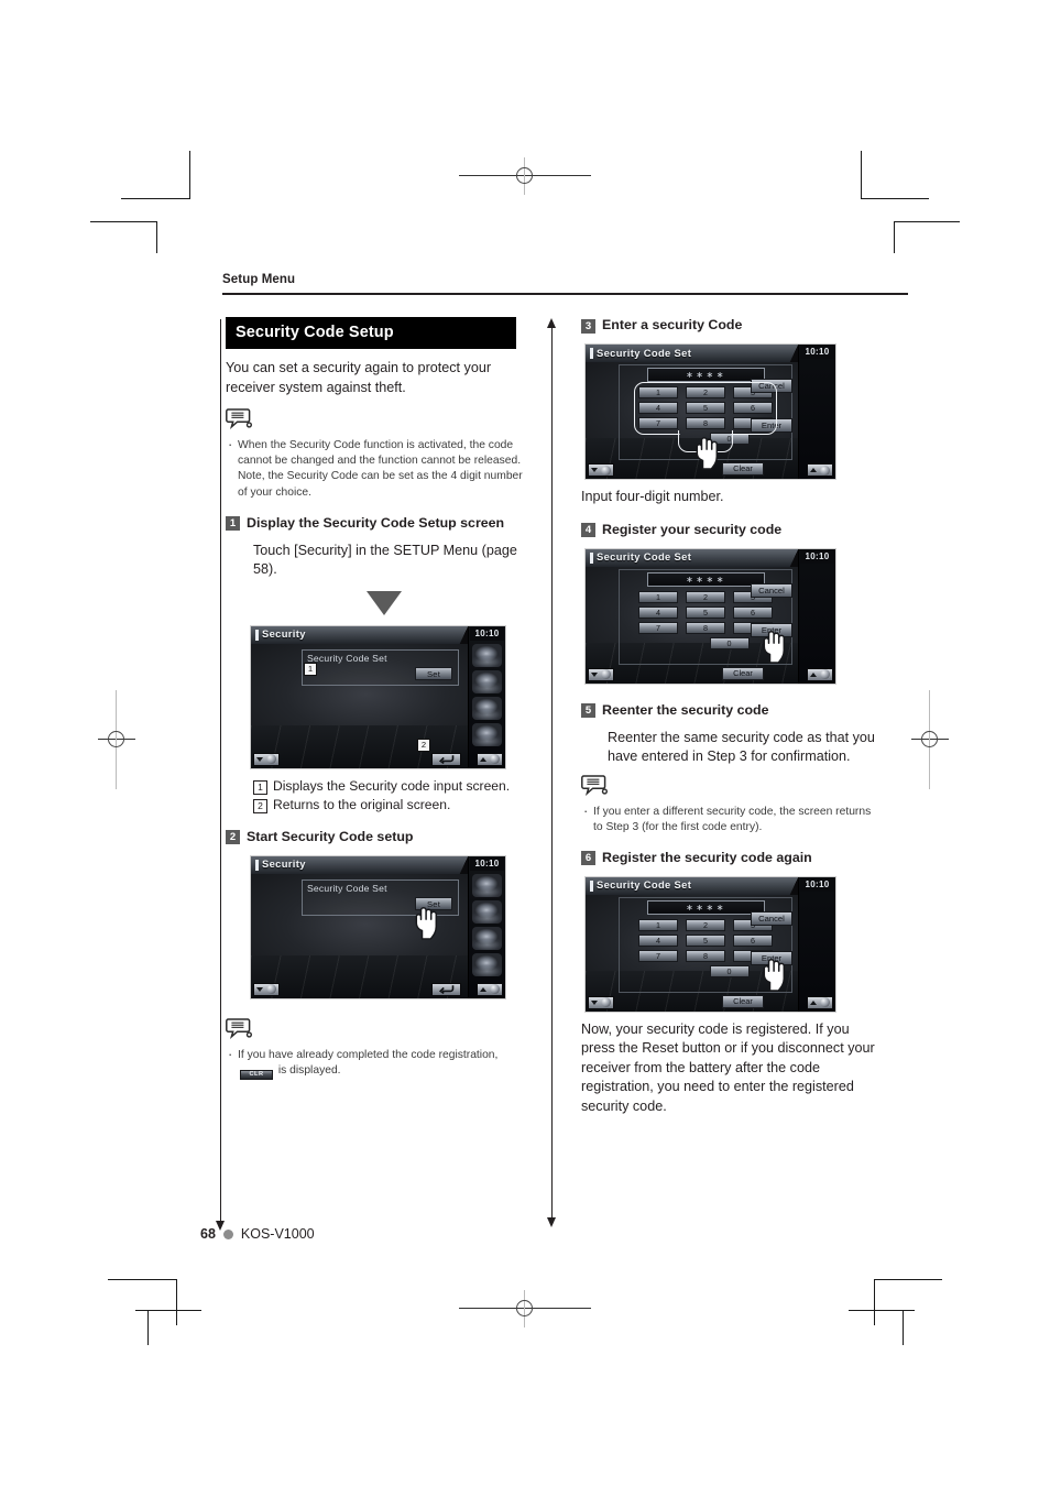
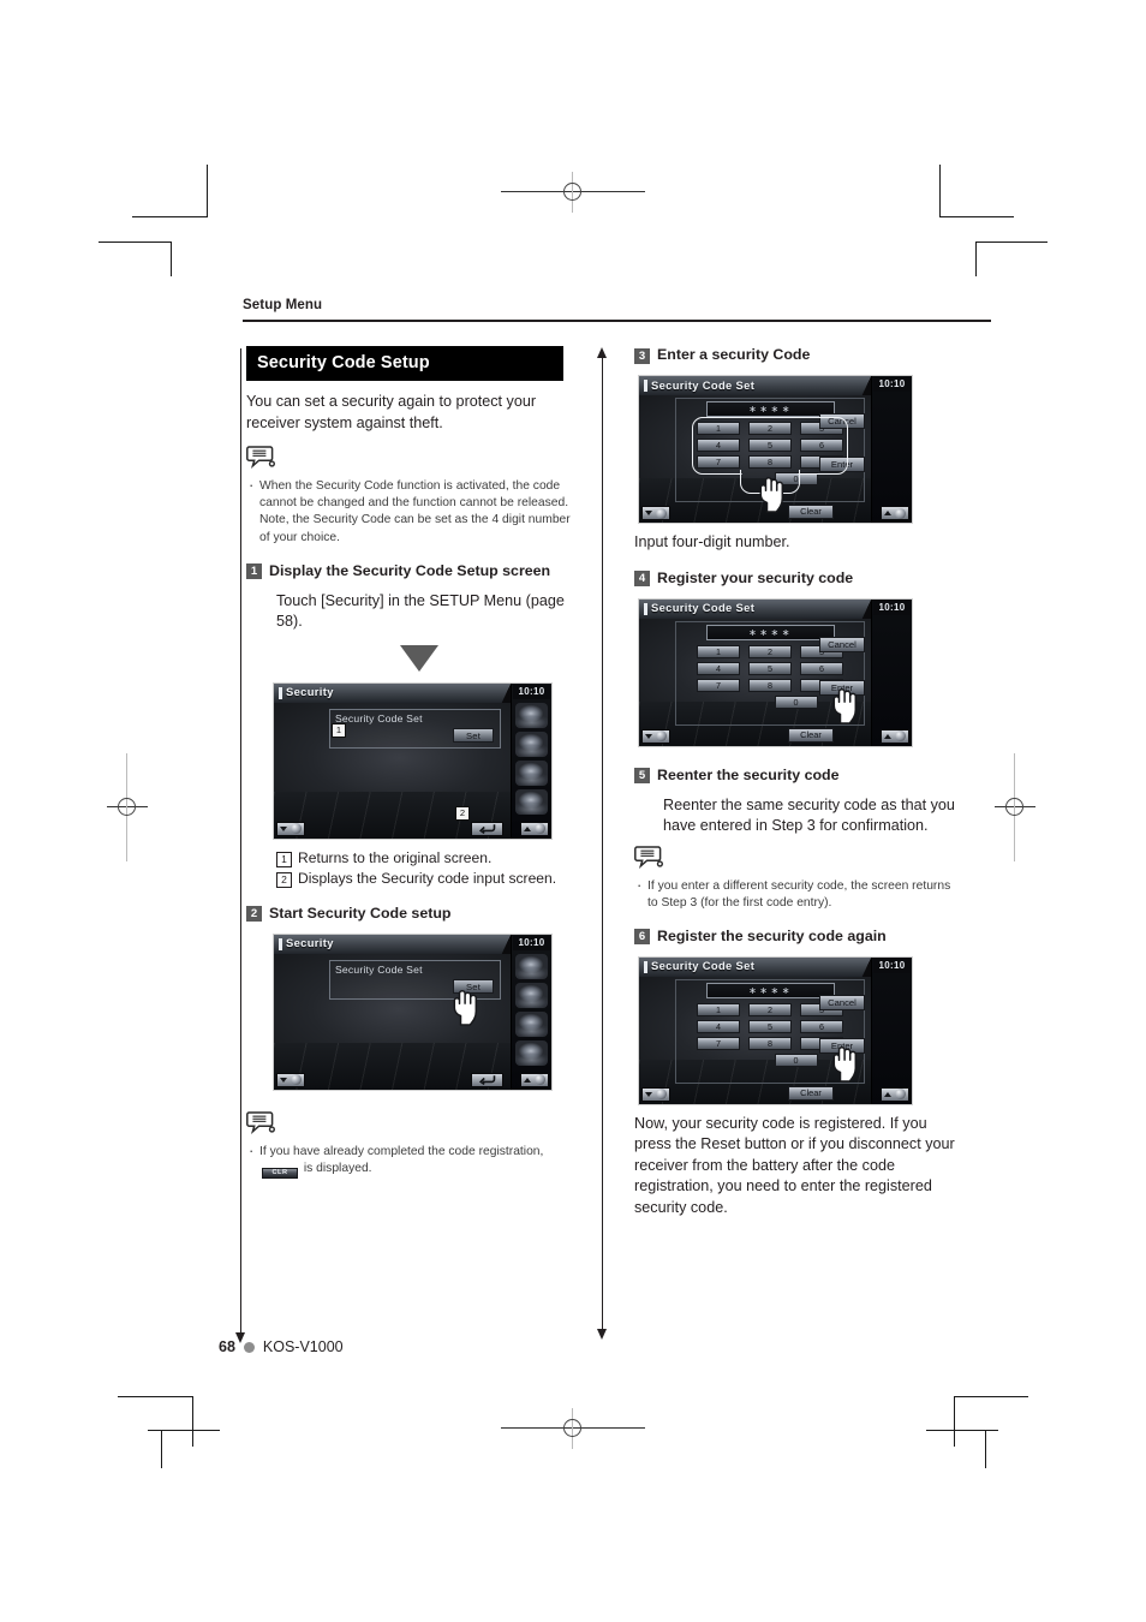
  Setup Menu
  Security Code Setup
  You can set a security again to protect your receiver system against theft.
  When the Security Code function is activated, the code cannot be changed and the function cannot be released. Note, the Security Code can be set as the 4 digit number of your choice.
  1
  Display the Security Code Setup screen
  Touch [Security] in the SETUP Menu (page 58).
  Security
  Security Code Set
  Set
  1
  10:10
  2
  1
- Displays the Security code input screen.
+ Returns to the original screen.
  2
- Returns to the original screen.
+ Displays the Security code input screen.
  2
  Start Security Code setup
  Security
  Security Code Set
  Set
  10:10
  If you have already completed the code registration,
  is displayed.
  3
  Enter a security Code
  Security Code Set
  ∗∗∗∗
  1
  2
  4
  5
  6
  7
  8
  0
  Cancel
  Enter
  Clear
  10:10
  Input four-digit number.
  4
  Register your security code
  Security Code Set
  ∗∗∗∗
  1
  2
  4
  5
  6
  7
  8
  0
  Cancel
  Enter
  Clear
  10:10
  5
  Reenter the security code
  Reenter the same security code as that you have entered in Step 3 for confirmation.
  If you enter a different security code, the screen returns to Step 3 (for the first code entry).
  6
  Register the security code again
  Security Code Set
  ∗∗∗∗
  1
  2
  4
  5
  6
  7
  8
  0
  Cancel
  Enter
  Clear
  10:10
  Now, your security code is registered. If you press the Reset button or if you disconnect your receiver from the battery after the code registration, you need to enter the registered security code.
  68
  KOS-V1000
